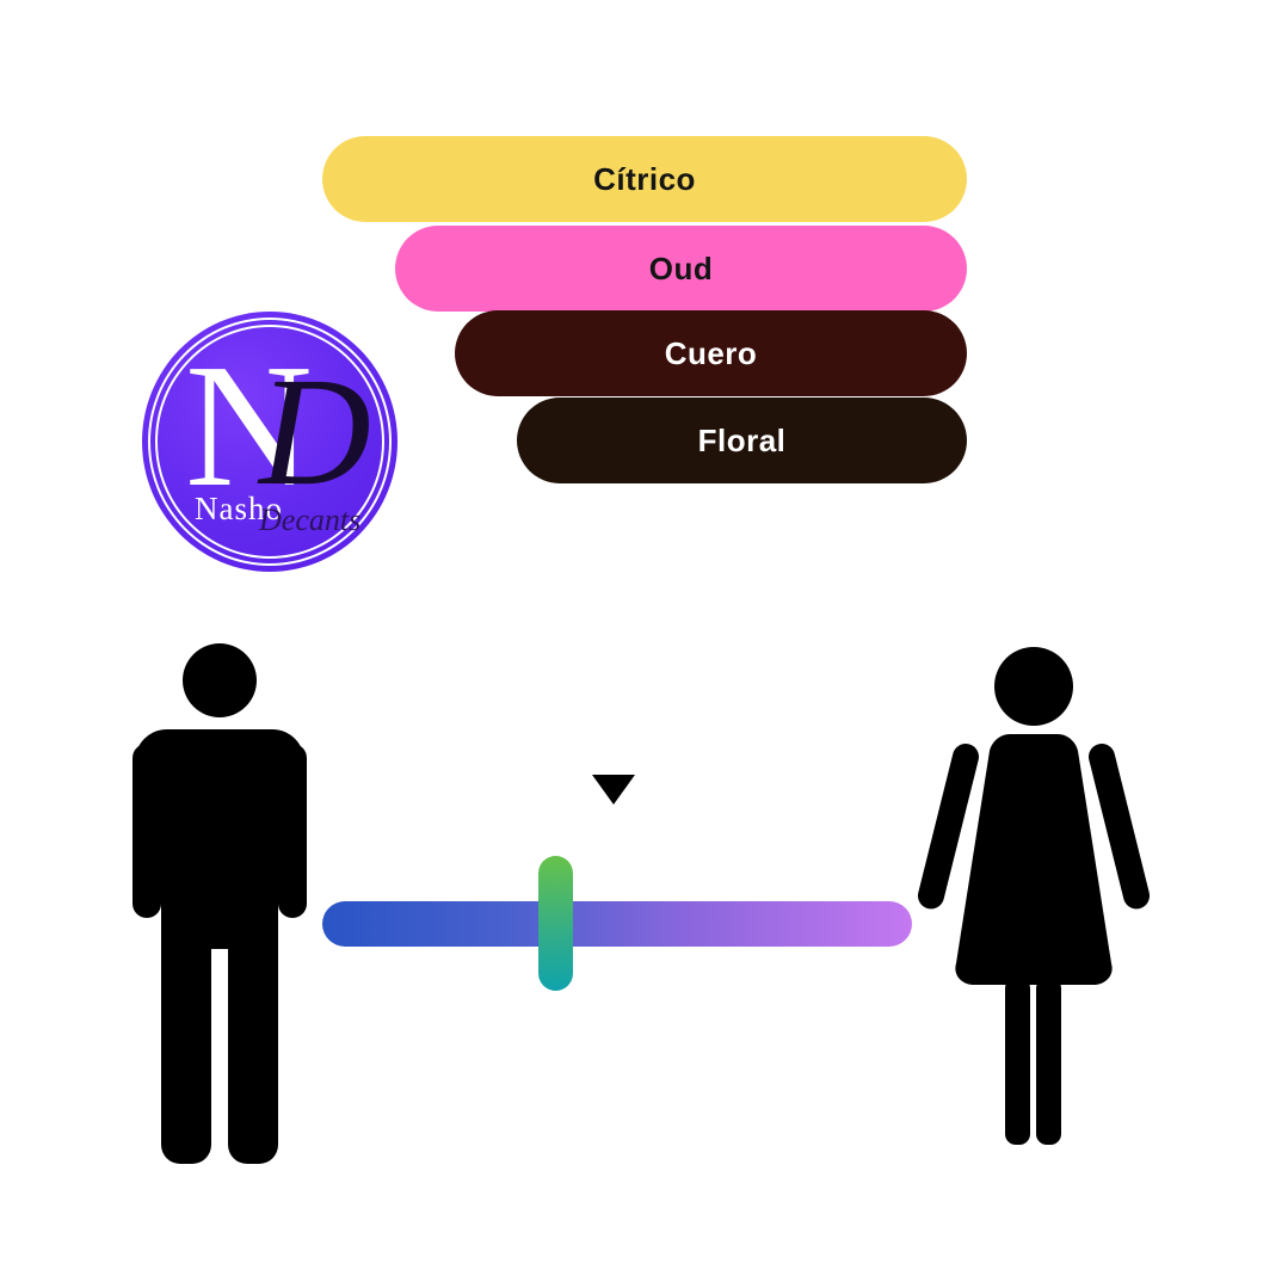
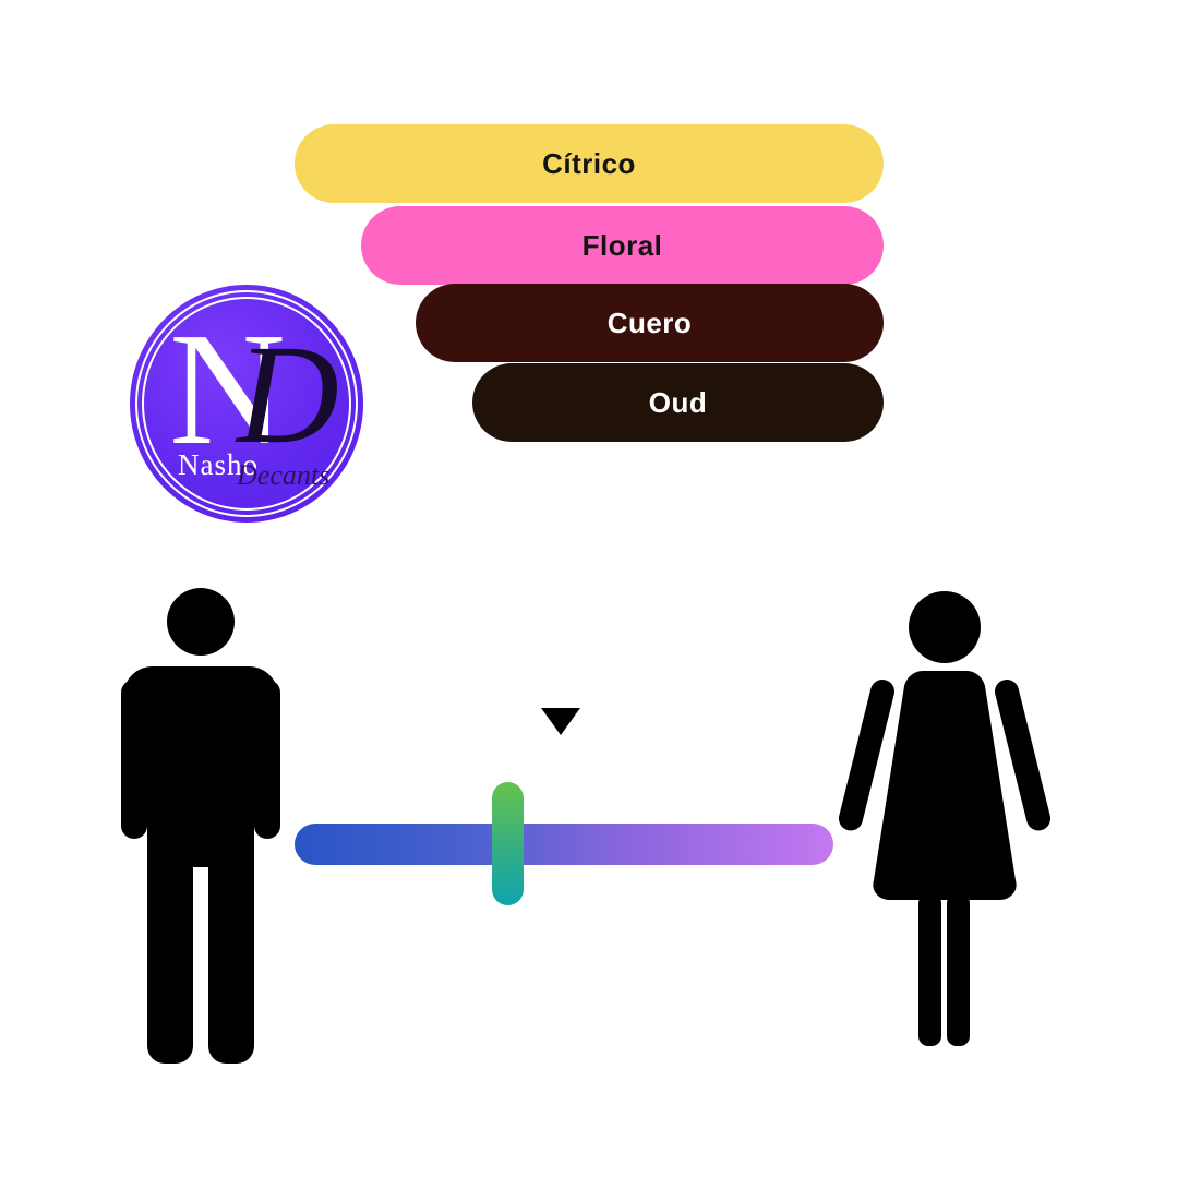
  Cítrico
- Oud
+ Floral
  Cuero
- Floral
+ Oud
  N
  D
  Nasho
  Decants
